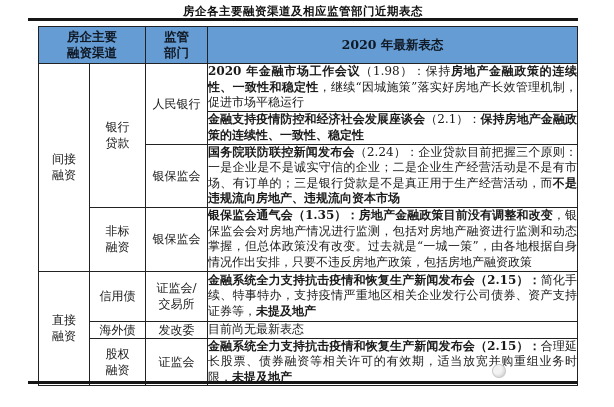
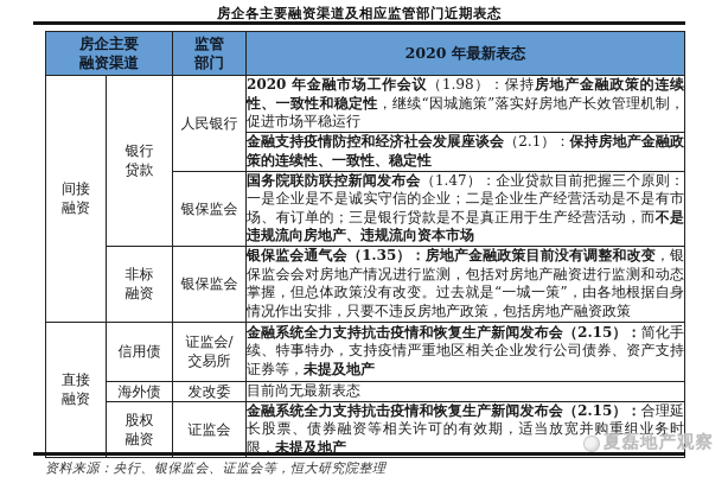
  房企各主要融资渠道及相应监管部门近期表态
  房企主要 融资渠道	监管 部门	2020 年最新表态
  间接 融资	银行 贷款	人民银行	2020 年金融市场工作会议（1.98）：保持房地产金融政策的连续性、一致性和稳定性，继续“因城施策”落实好房地产长效管理机制，促进市场平稳运行
  金融支持疫情防控和经济社会发展座谈会（2.1）：保持房地产金融政策的连续性、一致性、稳定性
- 银保监会	国务院联防联控新闻发布会（2.24）：企业贷款目前把握三个原则：一是企业是不是诚实守信的企业；二是企业生产经营活动是不是有市场、有订单的；三是银行贷款是不是真正用于生产经营活动，而不是违规流向房地产、违规流向资本市场
+ 银保监会	国务院联防联控新闻发布会（1.47）：企业贷款目前把握三个原则：一是企业是不是诚实守信的企业；二是企业生产经营活动是不是有市场、有订单的；三是银行贷款是不是真正用于生产经营活动，而不是违规流向房地产、违规流向资本市场
  非标 融资	银保监会	银保监会通气会（1.35）：房地产金融政策目前没有调整和改变，银保监会会对房地产情况进行监测，包括对房地产融资进行监测和动态掌握，但总体政策没有改变。过去就是“一城一策”，由各地根据自身情况作出安排，只要不违反房地产政策，包括房地产融资政策
  直接 融资	信用债	证监会/ 交易所	金融系统全力支持抗击疫情和恢复生产新闻发布会（2.15）：简化手续、特事特办，支持疫情严重地区相关企业发行公司债券、资产支持证券等，未提及地产
  海外债	发改委	目前尚无最新表态
  股权 融资	证监会	金融系统全力支持抗击疫情和恢复生产新闻发布会（2.15）：合理延长股票、债券融资等相关许可的有效期，适当放宽并购重组业务时限，未提及地产
+ 资料来源：央行、银保监会、证监会等，恒大研究院整理
+ 夏磊地产观察
